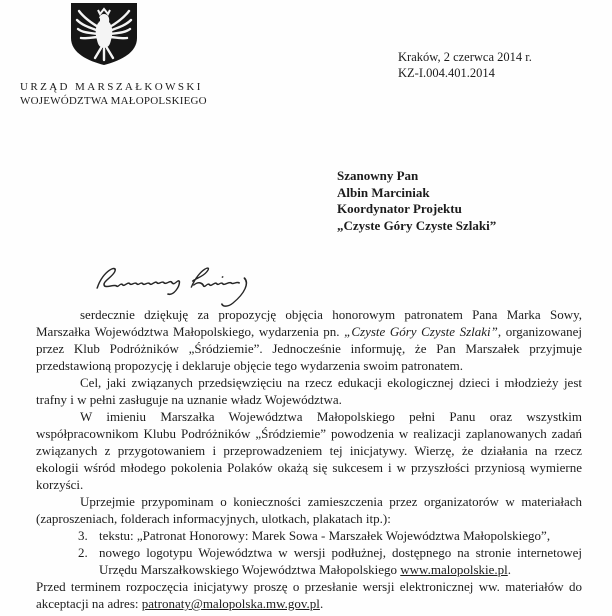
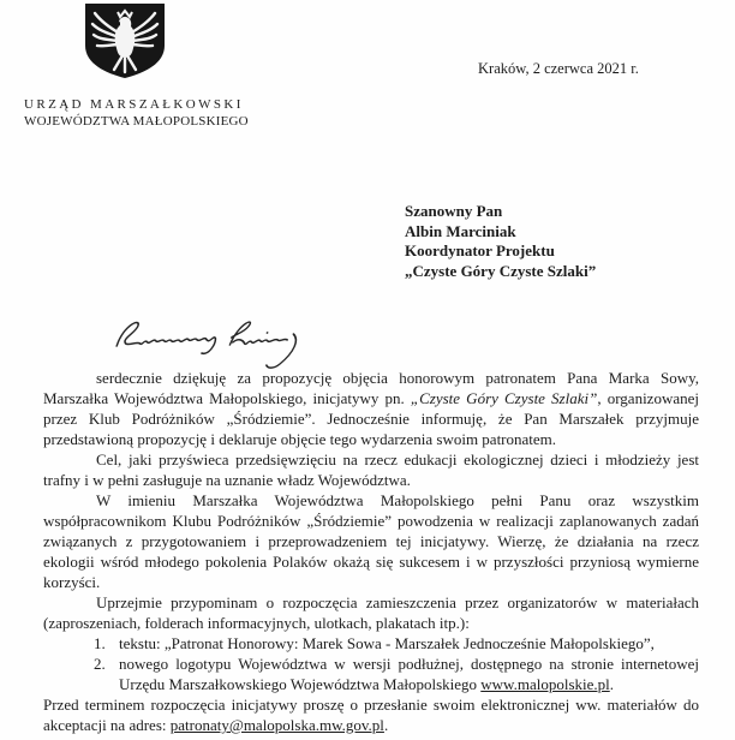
  URZĄD MARSZAŁKOWSKI
  WOJEWÓDZTWA MAŁOPOLSKIEGO
- Kraków, 2 czerwca 2014 r.
+ Kraków, 2 czerwca 2021 r.
- KZ-I.004.401.2014
  Szanowny Pan
  Albin Marciniak
  Koordynator Projektu
  „Czyste Góry Czyste Szlaki”
- serdecznie dziękuję za propozycję objęcia honorowym patronatem Pana Marka Sowy, Marszałka Województwa Małopolskiego, wydarzenia pn. „Czyste Góry Czyste Szlaki”, organizowanej przez Klub Podróżników „Śródziemie”. Jednocześnie informuję, że Pan Marszałek przyjmuje przedstawioną propozycję i deklaruje objęcie tego wydarzenia swoim patronatem.
+ serdecznie dziękuję za propozycję objęcia honorowym patronatem Pana Marka Sowy, Marszałka Województwa Małopolskiego, inicjatywy pn. „Czyste Góry Czyste Szlaki”, organizowanej przez Klub Podróżników „Śródziemie”. Jednocześnie informuję, że Pan Marszałek przyjmuje przedstawioną propozycję i deklaruje objęcie tego wydarzenia swoim patronatem.
- Cel, jaki związanych przedsięwzięciu na rzecz edukacji ekologicznej dzieci i młodzieży jest trafny i w pełni zasługuje na uznanie władz Województwa.
+ Cel, jaki przyświeca przedsięwzięciu na rzecz edukacji ekologicznej dzieci i młodzieży jest trafny i w pełni zasługuje na uznanie władz Województwa.
  W imieniu Marszałka Województwa Małopolskiego pełni Panu oraz wszystkim współpracownikom Klubu Podróżników „Śródziemie” powodzenia w realizacji zaplanowanych zadań związanych z przygotowaniem i przeprowadzeniem tej inicjatywy. Wierzę, że działania na rzecz ekologii wśród młodego pokolenia Polaków okażą się sukcesem i w przyszłości przyniosą wymierne korzyści.
- Uprzejmie przypominam o konieczności zamieszczenia przez organizatorów w materiałach (zaproszeniach, folderach informacyjnych, ulotkach, plakatach itp.):
+ Uprzejmie przypominam o rozpoczęcia zamieszczenia przez organizatorów w materiałach (zaproszeniach, folderach informacyjnych, ulotkach, plakatach itp.):
- 3.
+ 1.
- tekstu: „Patronat Honorowy: Marek Sowa - Marszałek Województwa Małopolskiego”,
+ tekstu: „Patronat Honorowy: Marek Sowa - Marszałek Jednocześnie Małopolskiego”,
  2.
  nowego logotypu Województwa w wersji podłużnej, dostępnego na stronie internetowej Urzędu Marszałkowskiego Województwa Małopolskiego www.malopolskie.pl.
- Przed terminem rozpoczęcia inicjatywy proszę o przesłanie wersji elektronicznej ww. materiałów do akceptacji na adres: patronaty@malopolska.mw.gov.pl.
+ Przed terminem rozpoczęcia inicjatywy proszę o przesłanie swoim elektronicznej ww. materiałów do akceptacji na adres: patronaty@malopolska.mw.gov.pl.
